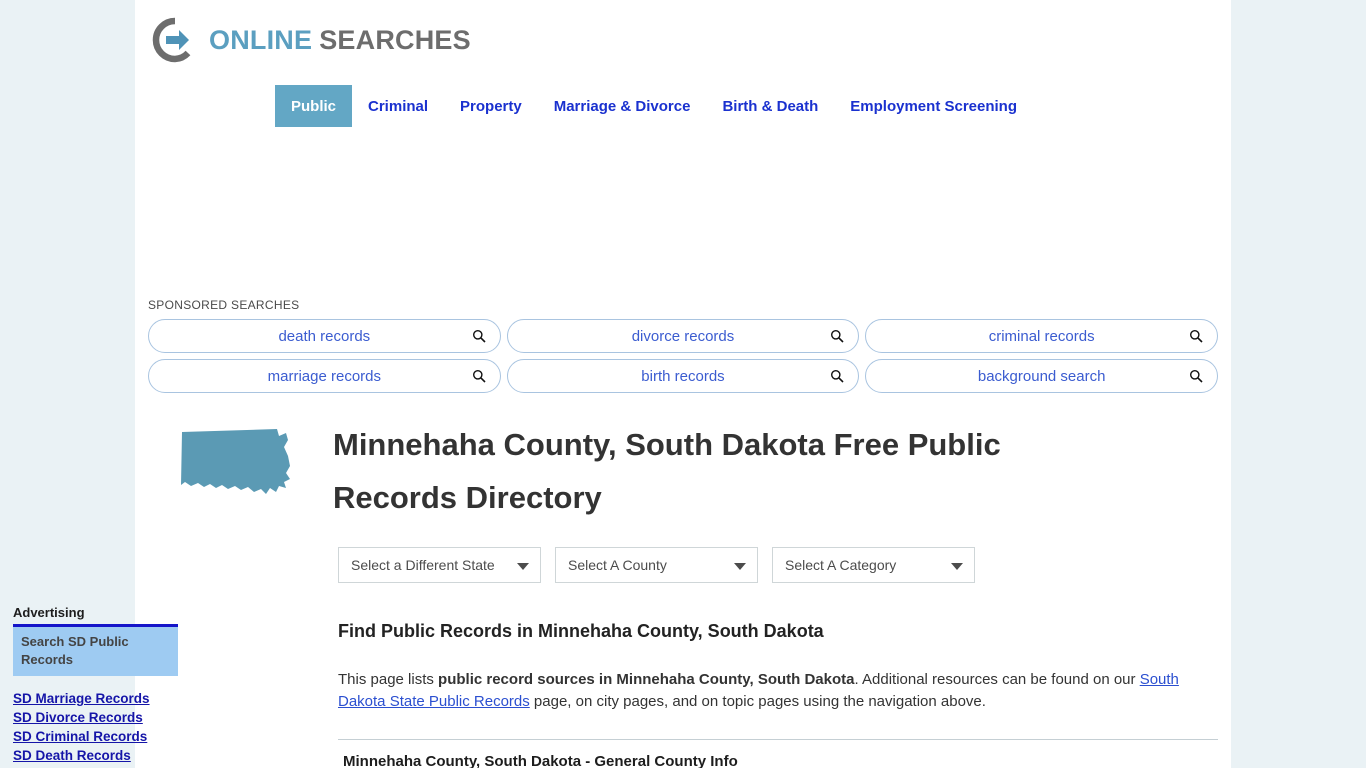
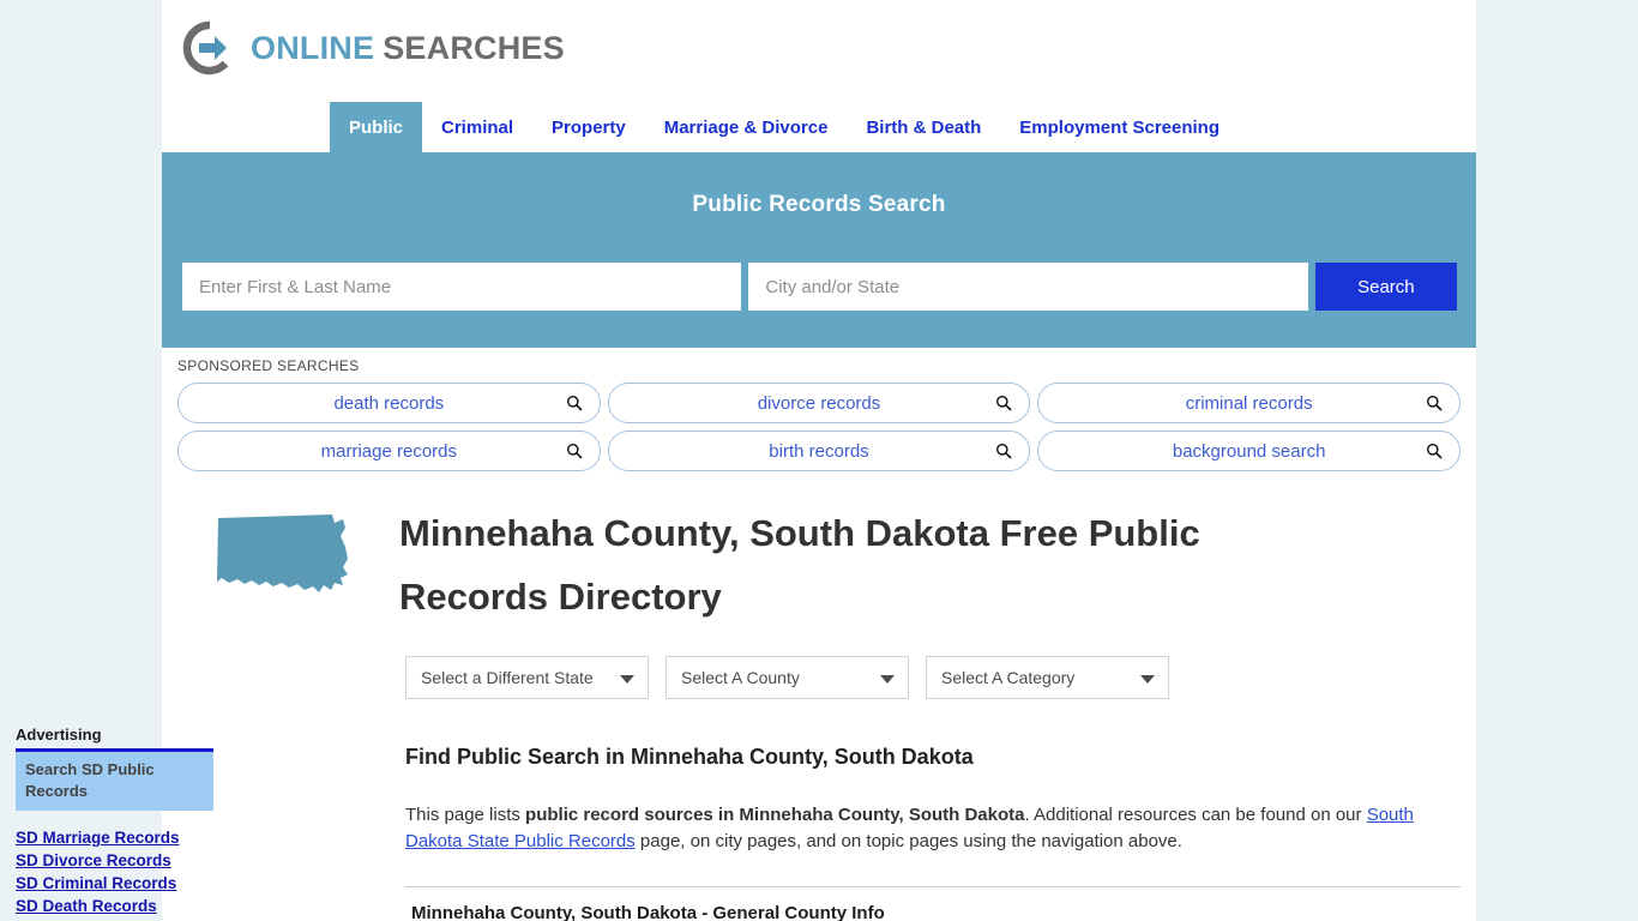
  ONLINE SEARCHES
  Public
  Criminal
  Property
  Marriage & Divorce
  Birth & Death
  Employment Screening
+ Public Records Search
+ Enter First & Last Name
+ City and/or State
+ Search
  SPONSORED SEARCHES
  death records
  divorce records
  criminal records
  marriage records
  birth records
  background search
  Minnehaha County, South Dakota Free Public Records Directory
  Select a Different State
  Select A County
  Select A Category
- Find Public Records in Minnehaha County, South Dakota
+ Find Public Search in Minnehaha County, South Dakota
  This page lists public record sources in Minnehaha County, South Dakota. Additional resources can be found on our South Dakota State Public Records page, on city pages, and on topic pages using the navigation above.
  Minnehaha County, South Dakota - General County Info
  Advertising
  Search SD Public Records
  SD Marriage Records
  SD Divorce Records
  SD Criminal Records
  SD Death Records
